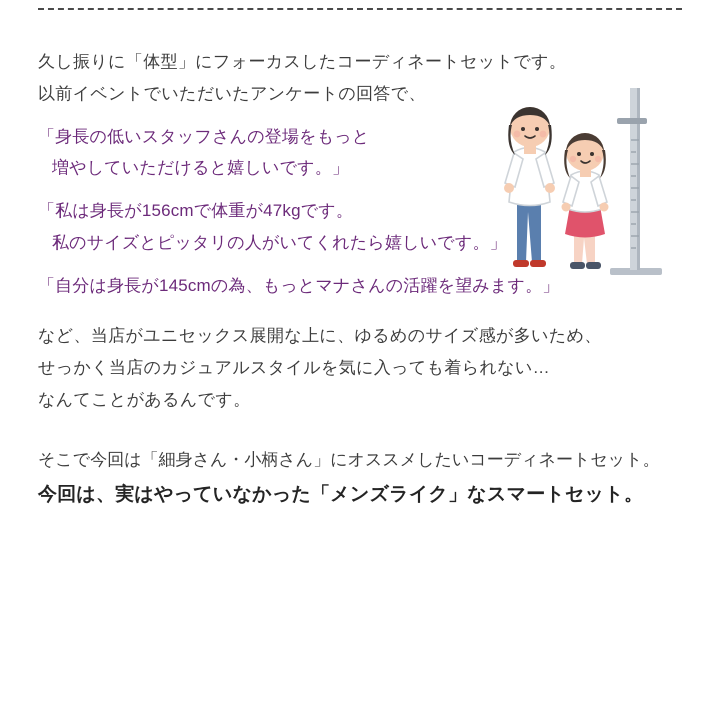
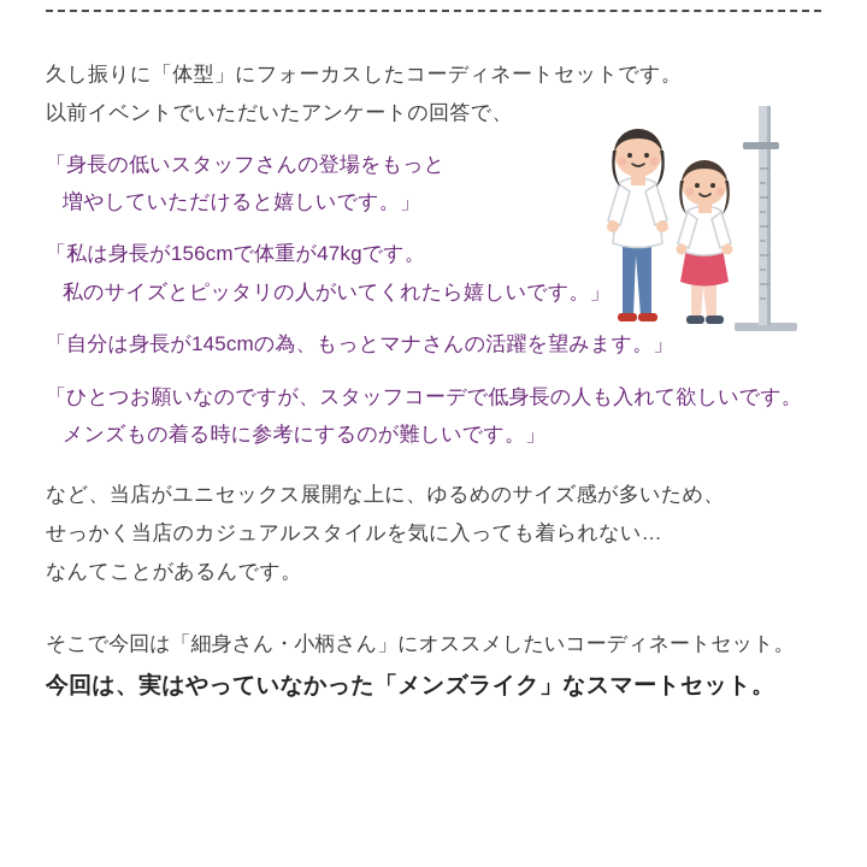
  久し振りに「体型」にフォーカスしたコーディネートセットです。
  以前イベントでいただいたアンケートの回答で、
  「身長の低いスタッフさんの登場をもっと
  増やしていただけると嬉しいです。」
  「私は身長が156cmで体重が47kgです。
  私のサイズとピッタリの人がいてくれたら嬉しいです。」
  「自分は身長が145cmの為、もっとマナさんの活躍を望みます。」
+ 「ひとつお願いなのですが、スタッフコーデで低身長の人も入れて欲しいです。
+ メンズもの着る時に参考にするのが難しいです。」
  など、当店がユニセックス展開な上に、ゆるめのサイズ感が多いため、
  せっかく当店のカジュアルスタイルを気に入っても着られない…
  なんてことがあるんです。
  そこで今回は「細身さん・小柄さん」にオススメしたいコーディネートセット。
  今回は、実はやっていなかった「メンズライク」なスマートセット。
